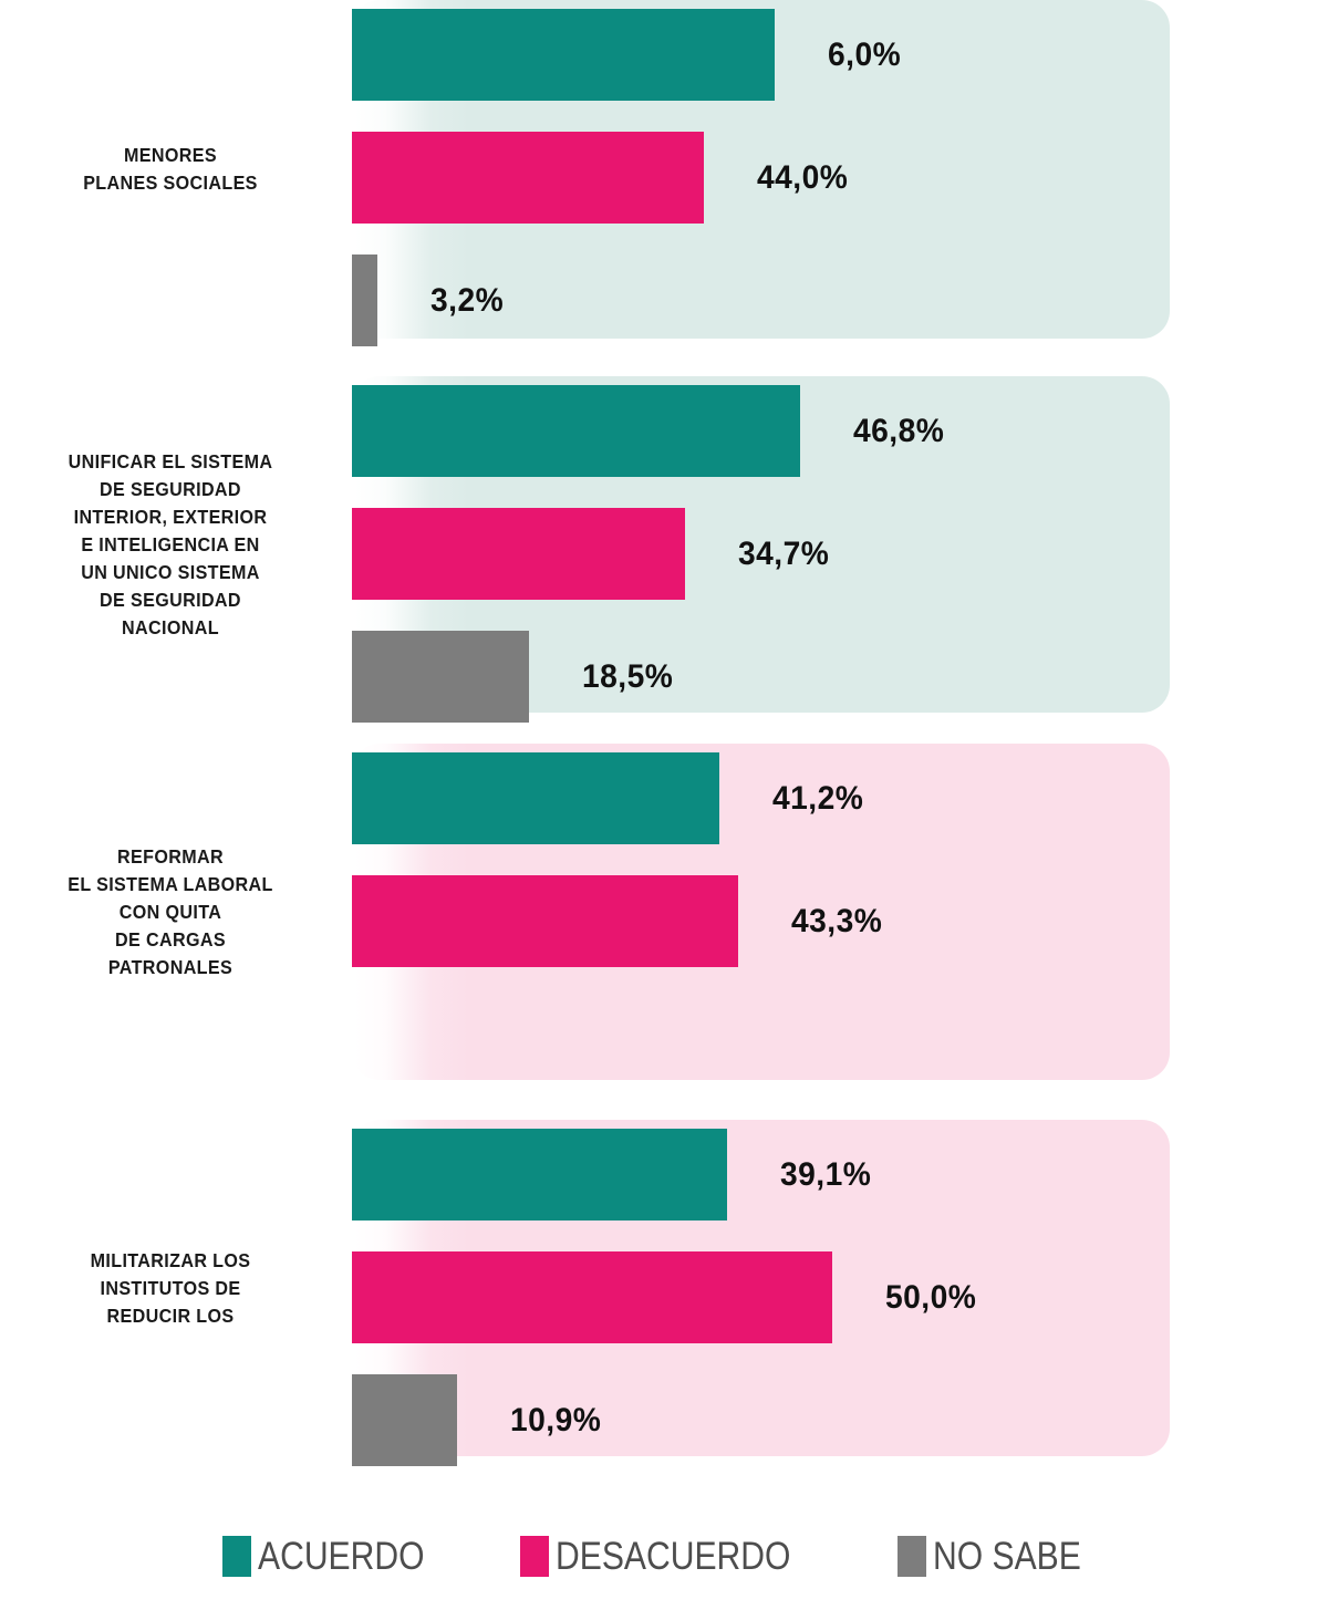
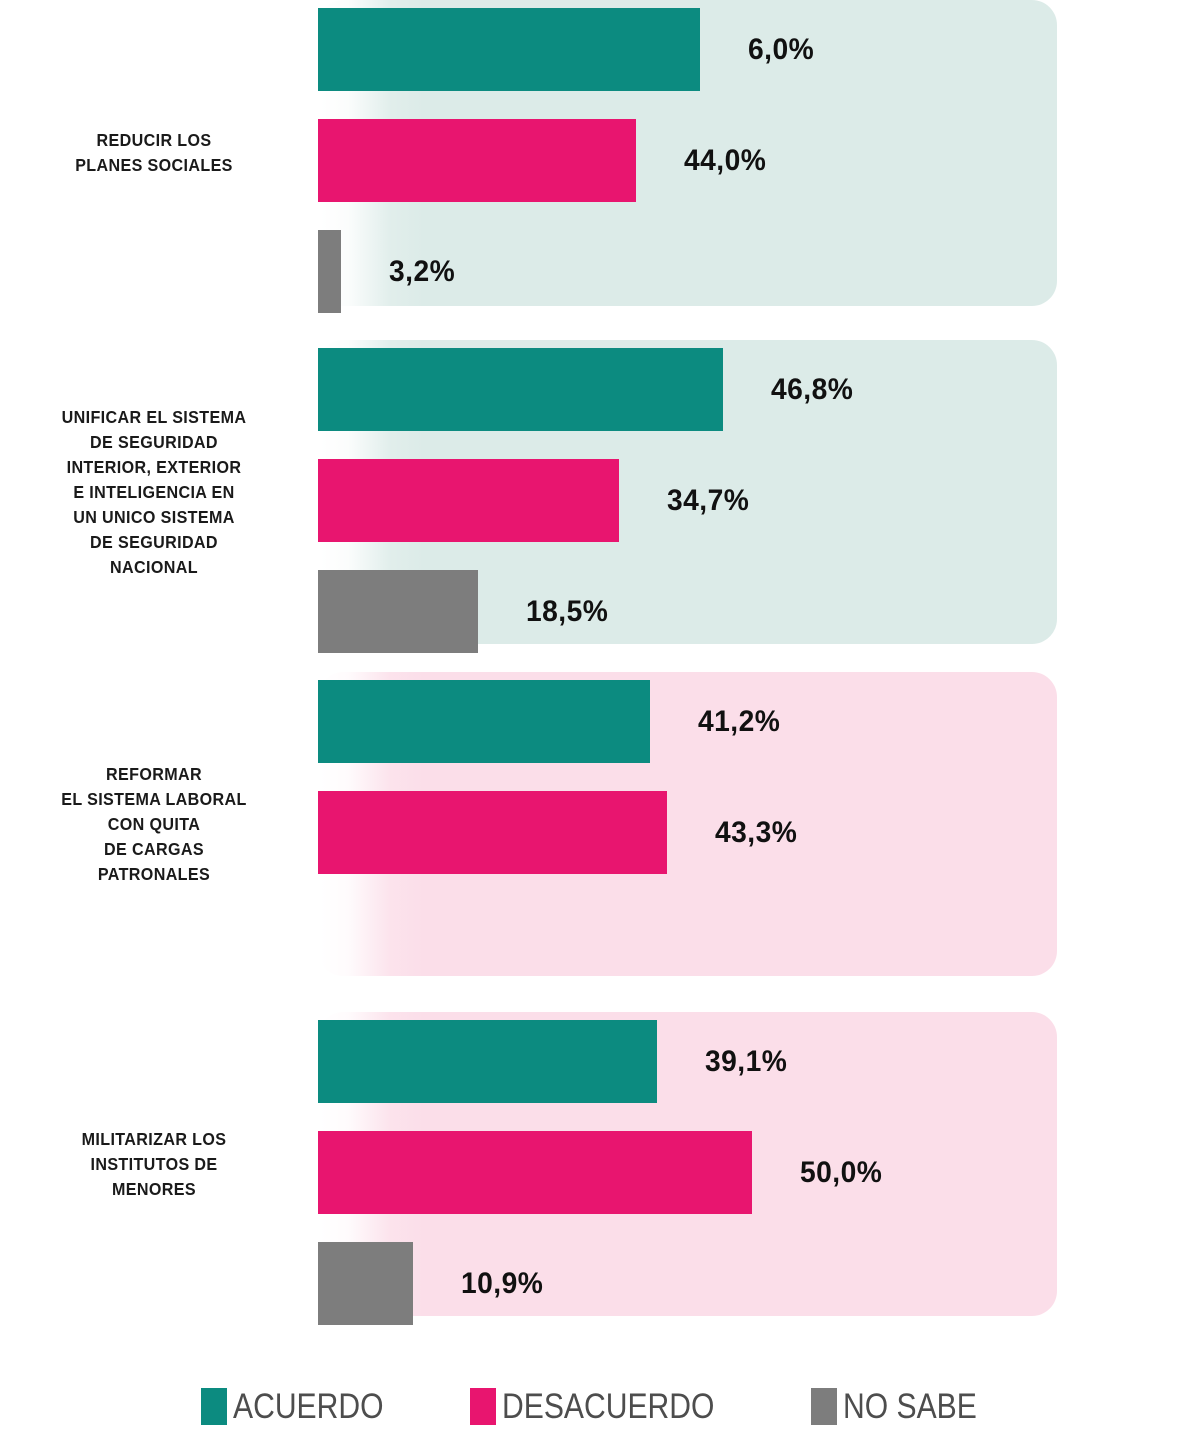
  6,0%
  44,0%
  3,2%
- MENORES
+ REDUCIR LOS
  PLANES SOCIALES
  46,8%
  34,7%
  18,5%
  UNIFICAR EL SISTEMA
  DE SEGURIDAD
  INTERIOR, EXTERIOR
  E INTELIGENCIA EN
  UN UNICO SISTEMA
  DE SEGURIDAD
  NACIONAL
  41,2%
  43,3%
  REFORMAR
  EL SISTEMA LABORAL
  CON QUITA
  DE CARGAS
  PATRONALES
  39,1%
  50,0%
  10,9%
  MILITARIZAR LOS
  INSTITUTOS DE
- REDUCIR LOS
+ MENORES
  ACUERDO
  DESACUERDO
  NO SABE
